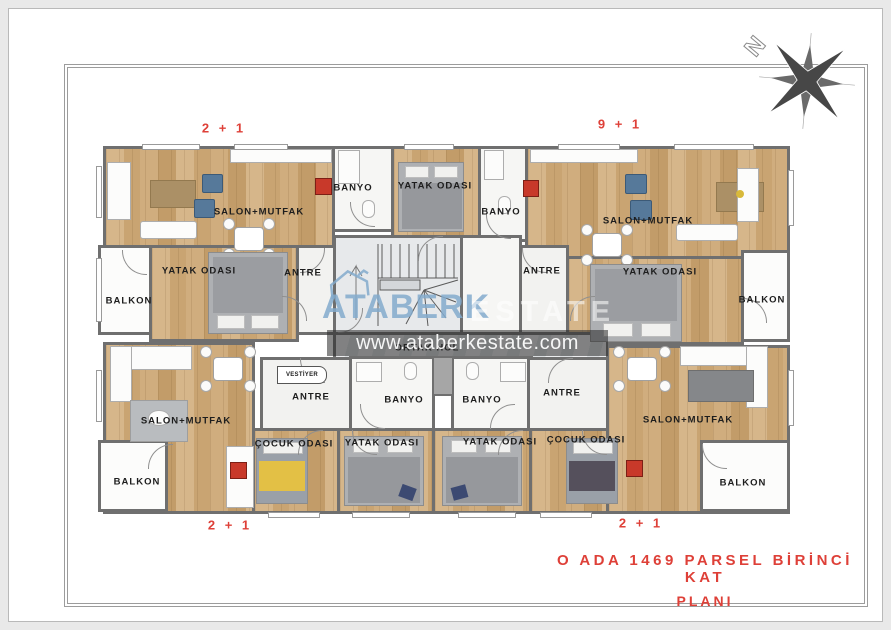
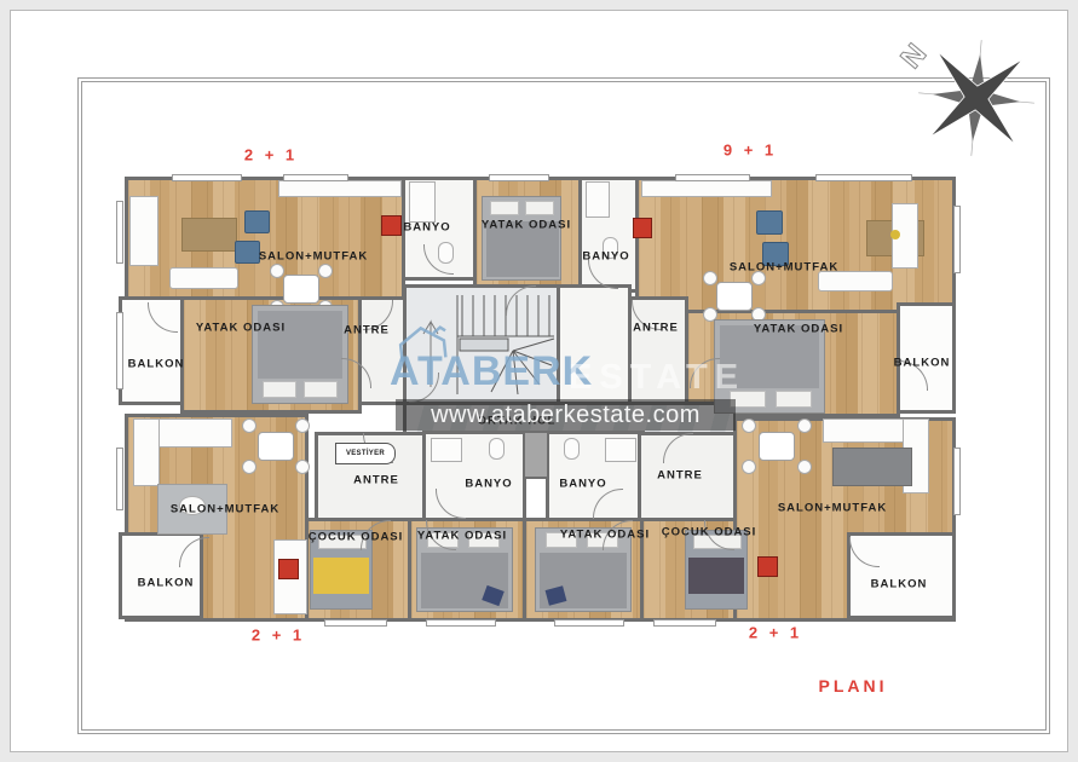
  ATABERK
  ESTATE
  www.ataberkestate.com
  SALON+MUTFAK
  SALON+MUTFAK
  SALON+MUTFAK
  SALON+MUTFAK
  BANYO
  BANYO
  BANYO
  BANYO
  YATAK ODASI
  YATAK ODASI
  YATAK ODASI
  YATAK ODASI
  YATAK ODASI
  ÇOCUK ODASI
  ÇOCUK ODASI
  ANTRE
  ANTRE
  ANTRE
  ANTRE
  BALKON
  BALKON
  BALKON
  BALKON
  ORTAK HOL
  2 + 1
  9 + 1
  2 + 1
  2 + 1
- O ADA 1469 PARSEL BİRİNCİ KAT
  PLANI
